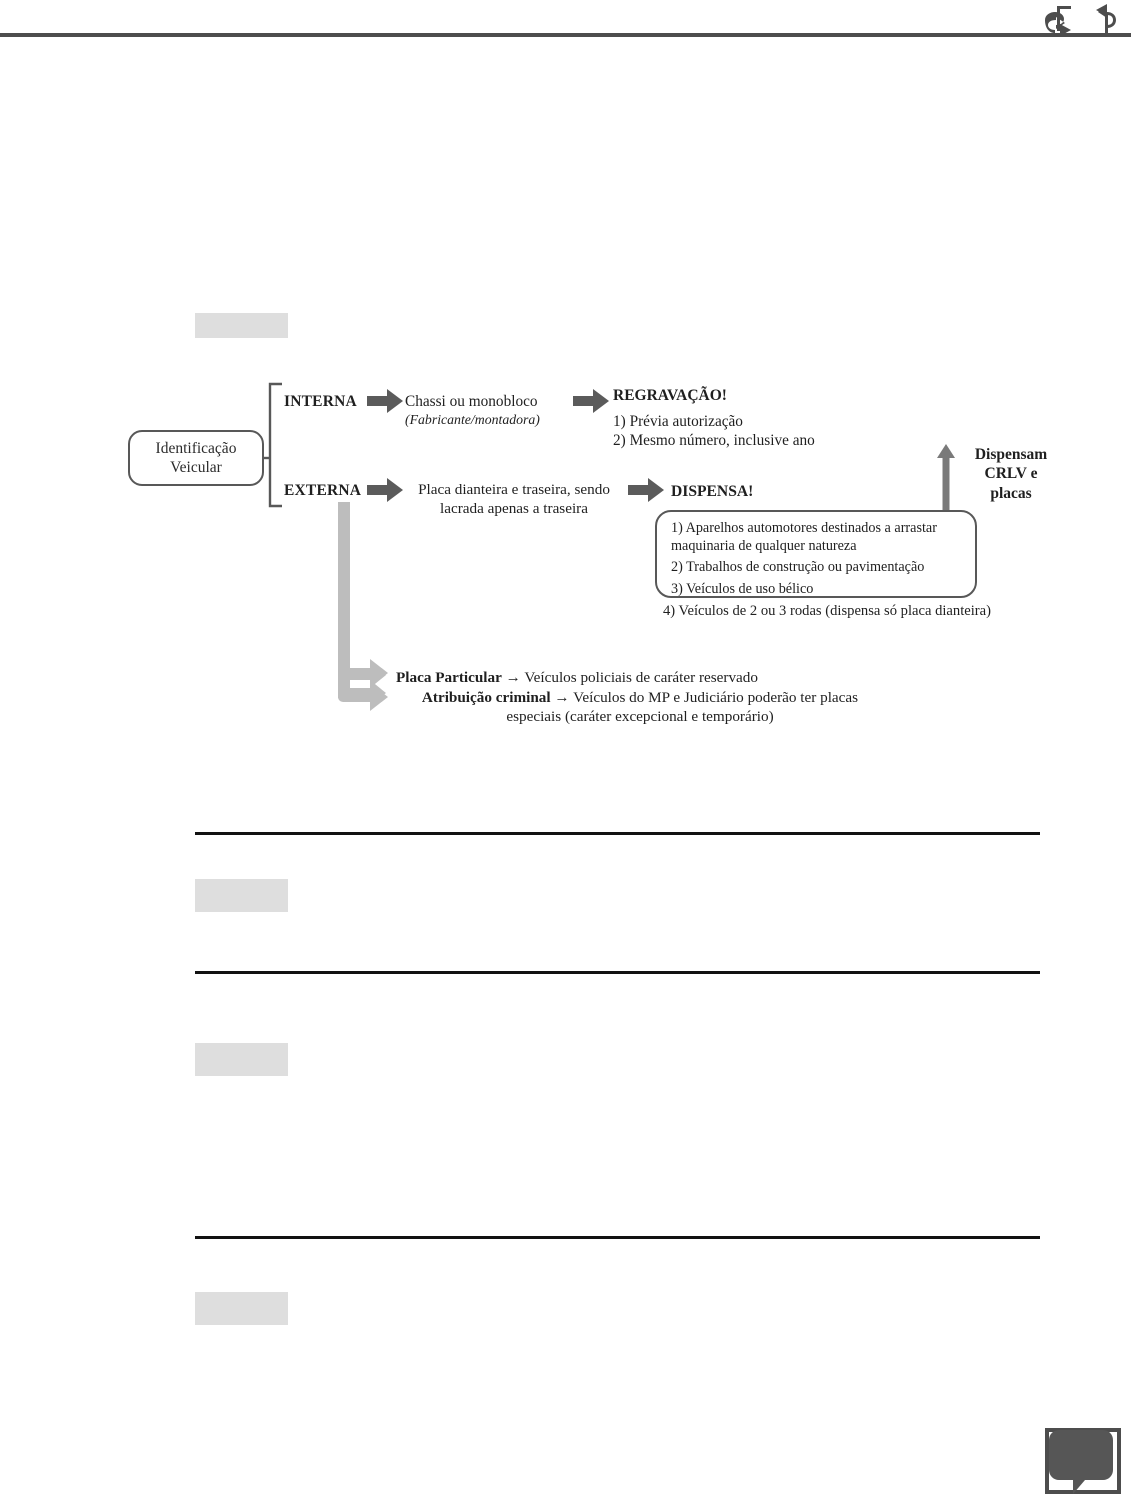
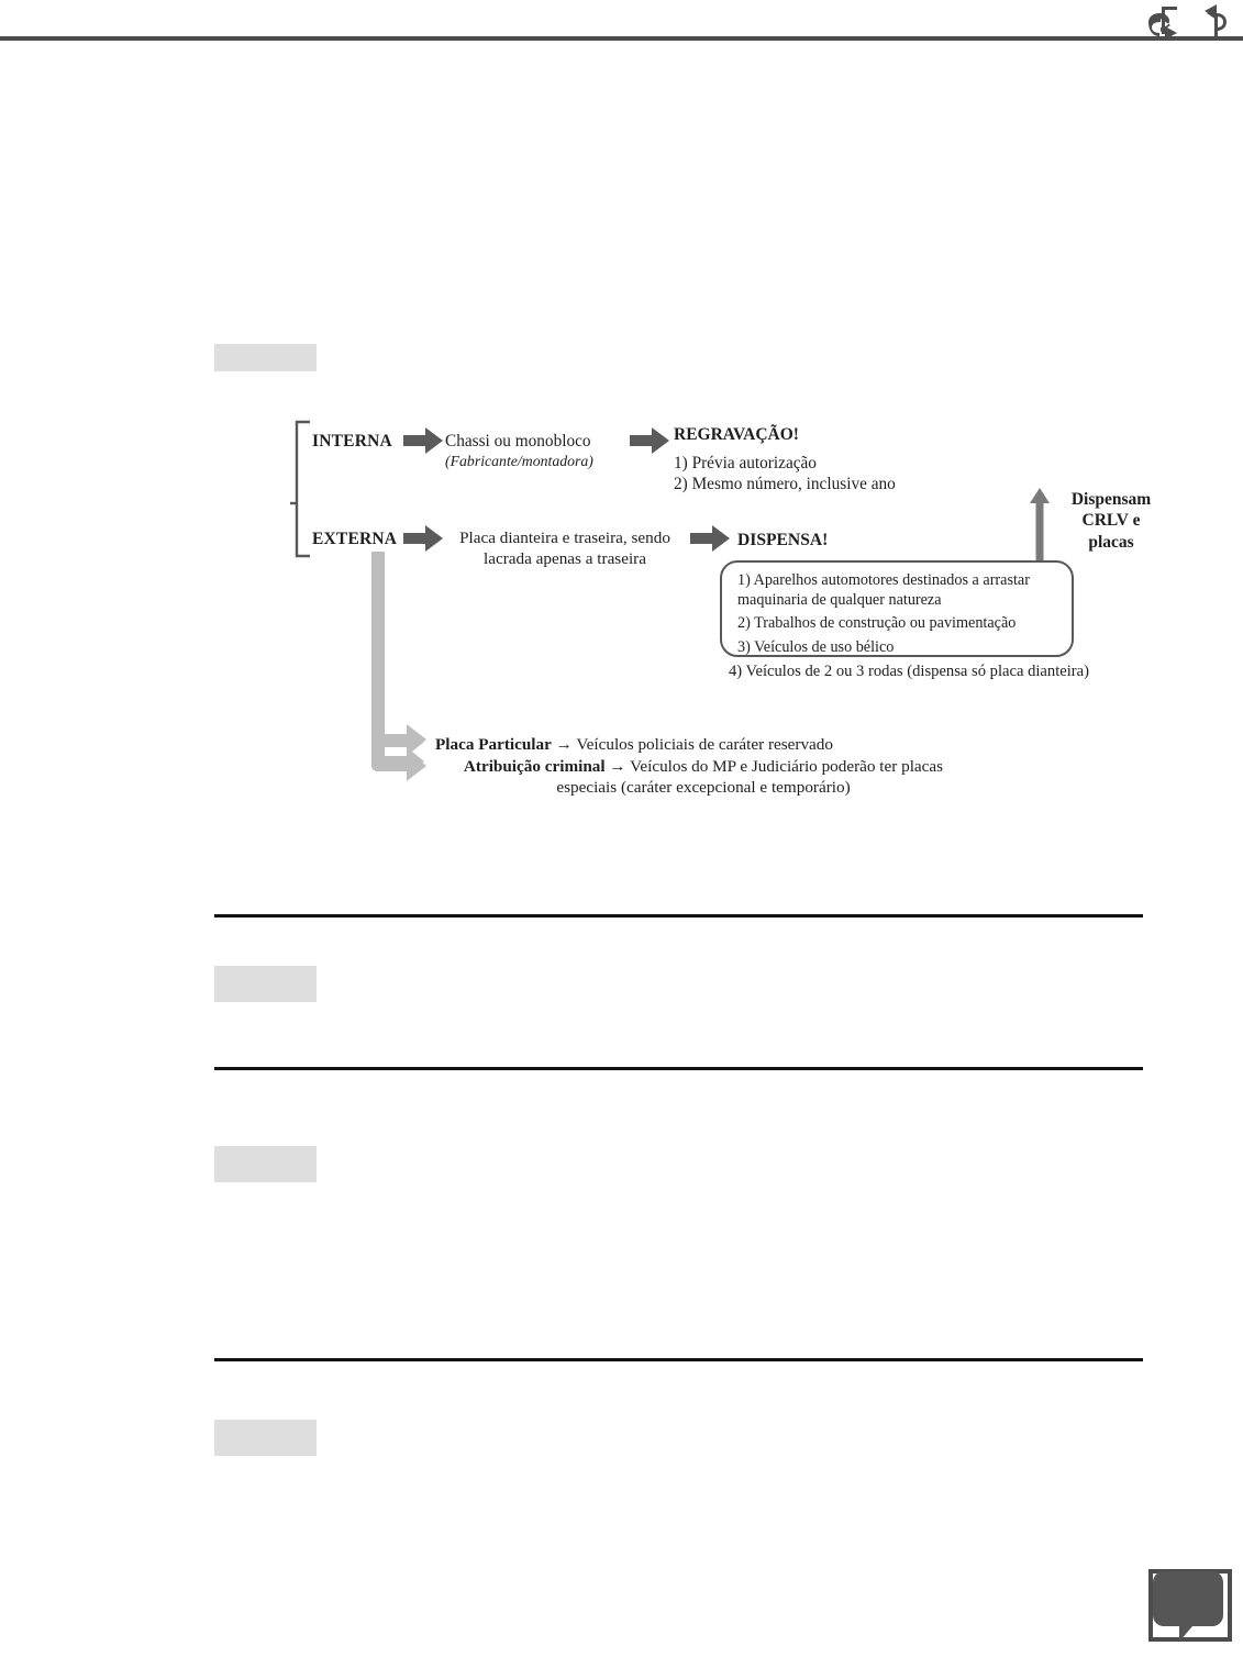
- Identificação
- Veicular
  INTERNA
  EXTERNA
  Chassi ou monobloco
  (Fabricante/montadora)
  REGRAVAÇÃO!
  1) Prévia autorização
  2) Mesmo número, inclusive ano
  Placa dianteira e traseira, sendo lacrada apenas a traseira
  DISPENSA!
  1) Aparelhos automotores destinados a arrastar maquinaria de qualquer natureza
  2) Trabalhos de construção ou pavimentação
  3) Veículos de uso bélico
  4) Veículos de 2 ou 3 rodas (dispensa só placa dianteira)
  Dispensam
  CRLV e
  placas
  Placa Particular → Veículos policiais de caráter reservado
  Atribuição criminal → Veículos do MP e Judiciário poderão ter placas
  especiais (caráter excepcional e temporário)
